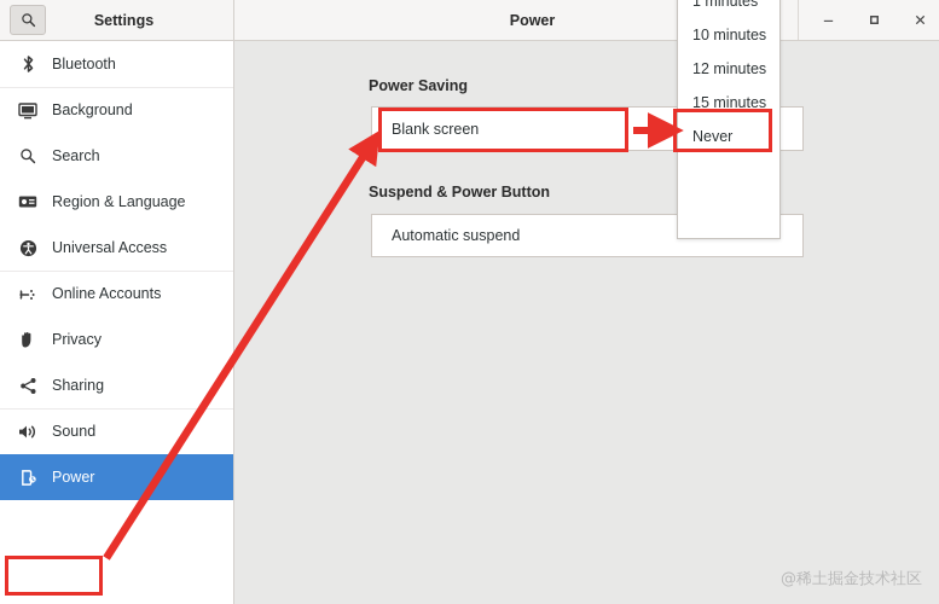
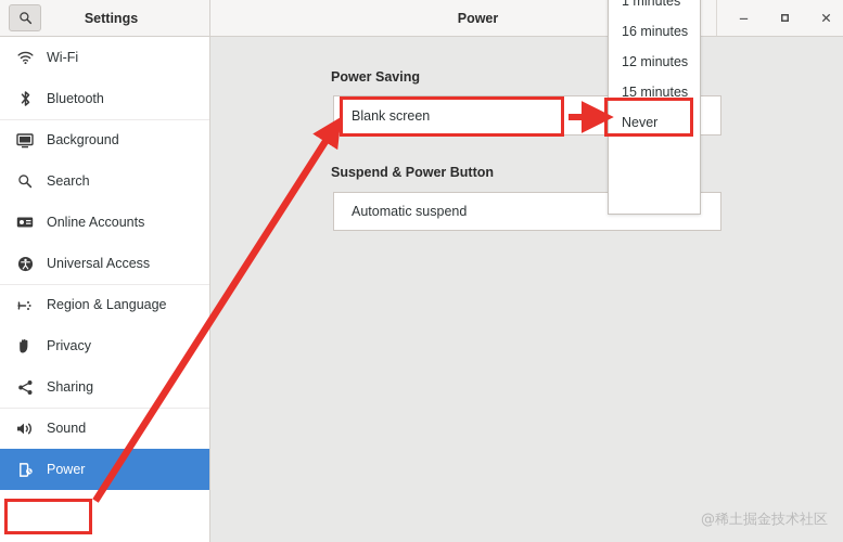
  Settings
  Power
+ Wi-Fi
  Bluetooth
  Background
  Search
- Region & Language
+ Online Accounts
  Universal Access
- Online Accounts
+ Region & Language
  Privacy
  Sharing
  Sound
  Power
  Power Saving
  Blank screen
  Suspend & Power Button
  Automatic suspend
  1 minutes
- 10 minutes
+ 16 minutes
  12 minutes
  15 minutes
  Never
  @稀土掘金技术社区
